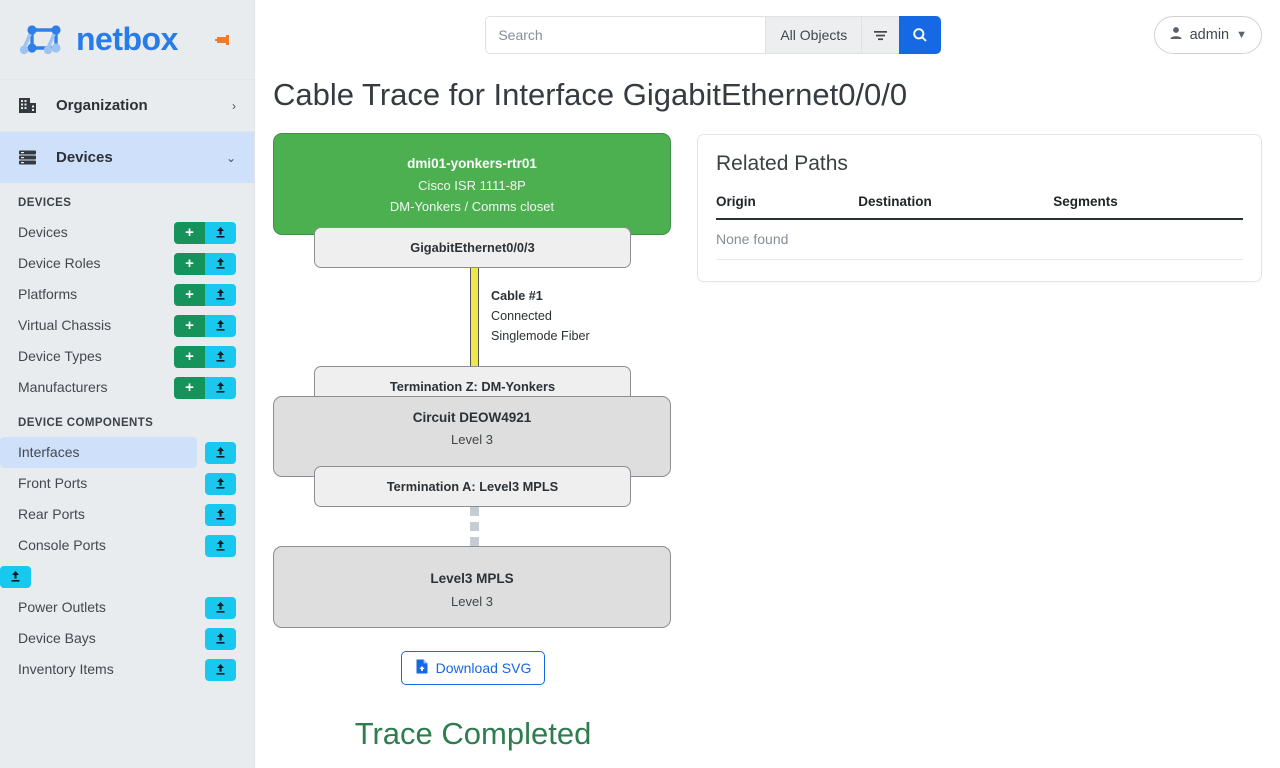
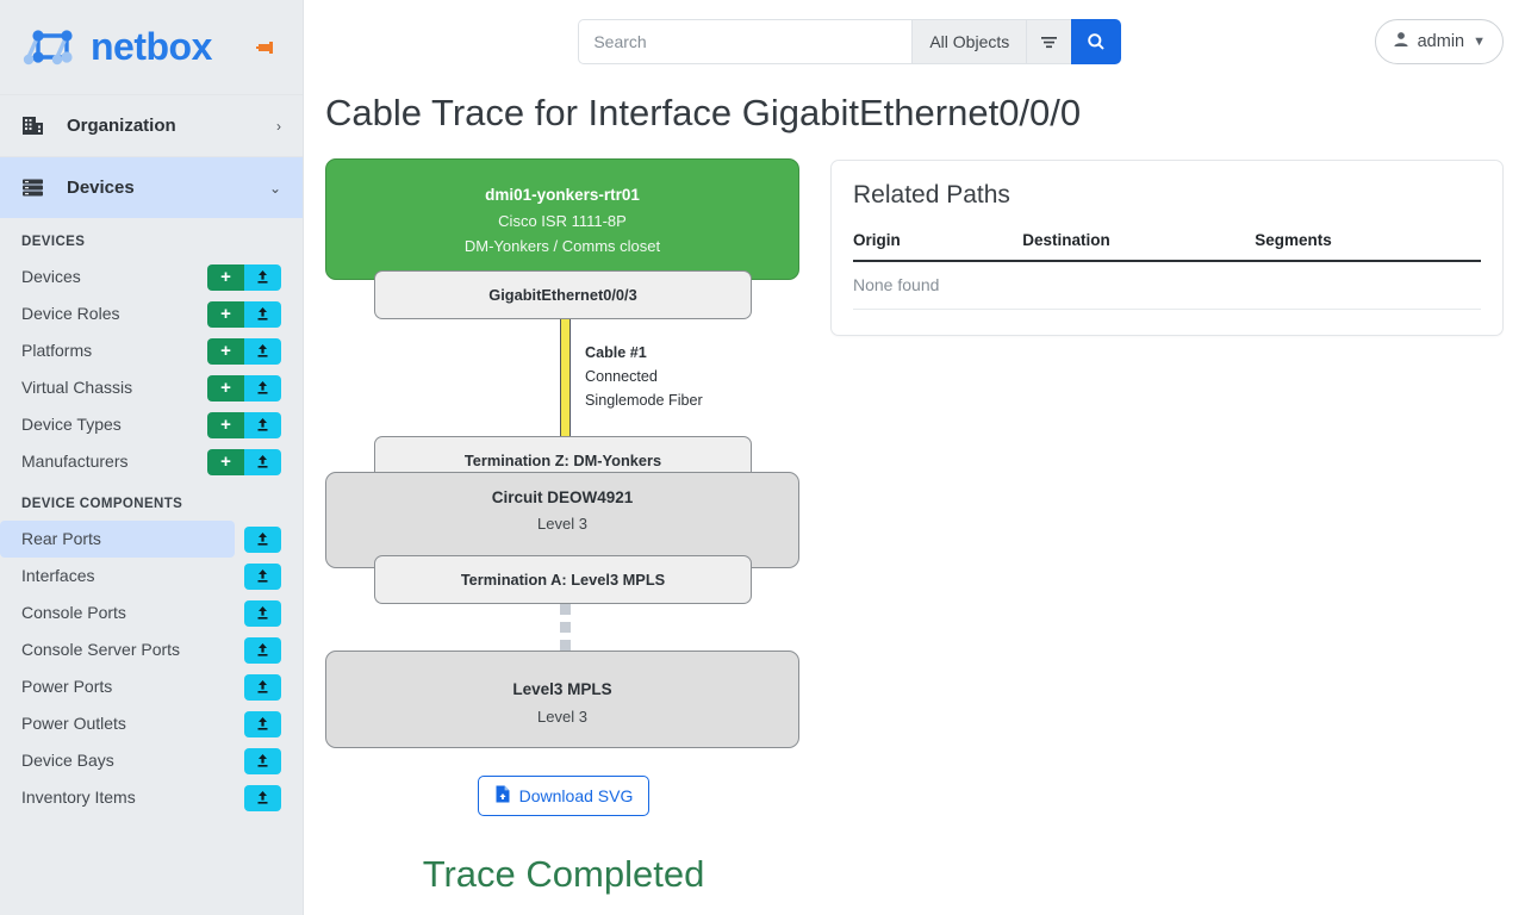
  netbox
  Organization
  ›
  Devices
  ⌄
  DEVICES
  Devices
  +
  Device Roles
  +
  Platforms
  +
  Virtual Chassis
  +
  Device Types
  +
  Manufacturers
  +
  DEVICE COMPONENTS
- Interfaces
+ Rear Ports
- Front Ports
- Rear Ports
+ Interfaces
  Console Ports
+ Console Server Ports
+ Power Ports
  Power Outlets
  Device Bays
  Inventory Items
  Search
  All Objects
  admin
  ▼
  Cable Trace for Interface GigabitEthernet0/0/0
  dmi01-yonkers-rtr01
  Cisco ISR 1111-8P
  DM-Yonkers / Comms closet
  GigabitEthernet0/0/3
  Cable #1
  Connected
  Singlemode Fiber
  Termination Z: DM-Yonkers
  Circuit DEOW4921
  Level 3
  Termination A: Level3 MPLS
  Level3 MPLS
  Level 3
  Download SVG
  Trace Completed
  Related Paths
  Origin	Destination	Segments
  None found
